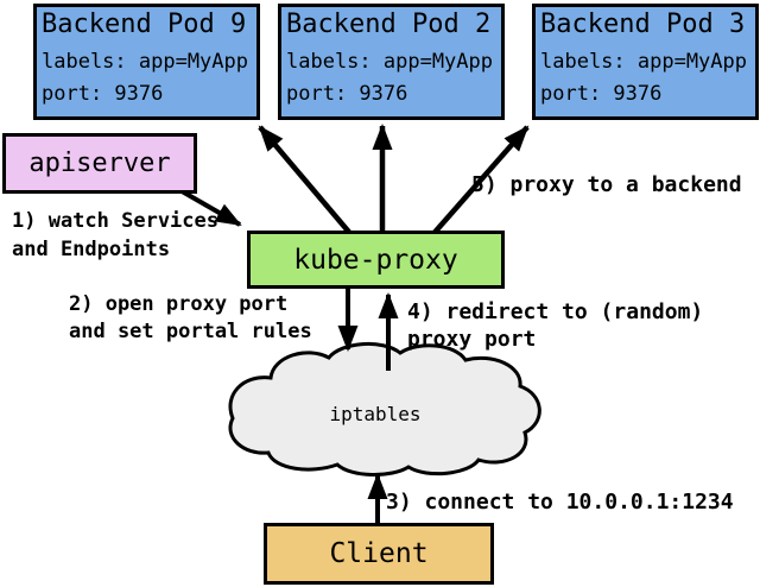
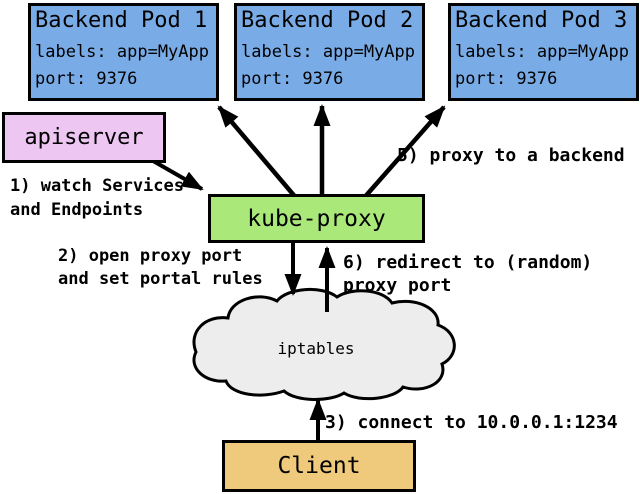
- Backend Pod 9
+ Backend Pod 1
  labels: app=MyApp
  port: 9376
  Backend Pod 2
  labels: app=MyApp
  port: 9376
  Backend Pod 3
  labels: app=MyApp
  port: 9376
  apiserver
  kube-proxy
  iptables
  Client
  1) watch Services
  and Endpoints
  2) open proxy port
  and set portal rules
  3) connect to 10.0.0.1:1234
- 4) redirect to (random)
+ 6) redirect to (random)
  proxy port
  5) proxy to a backend
